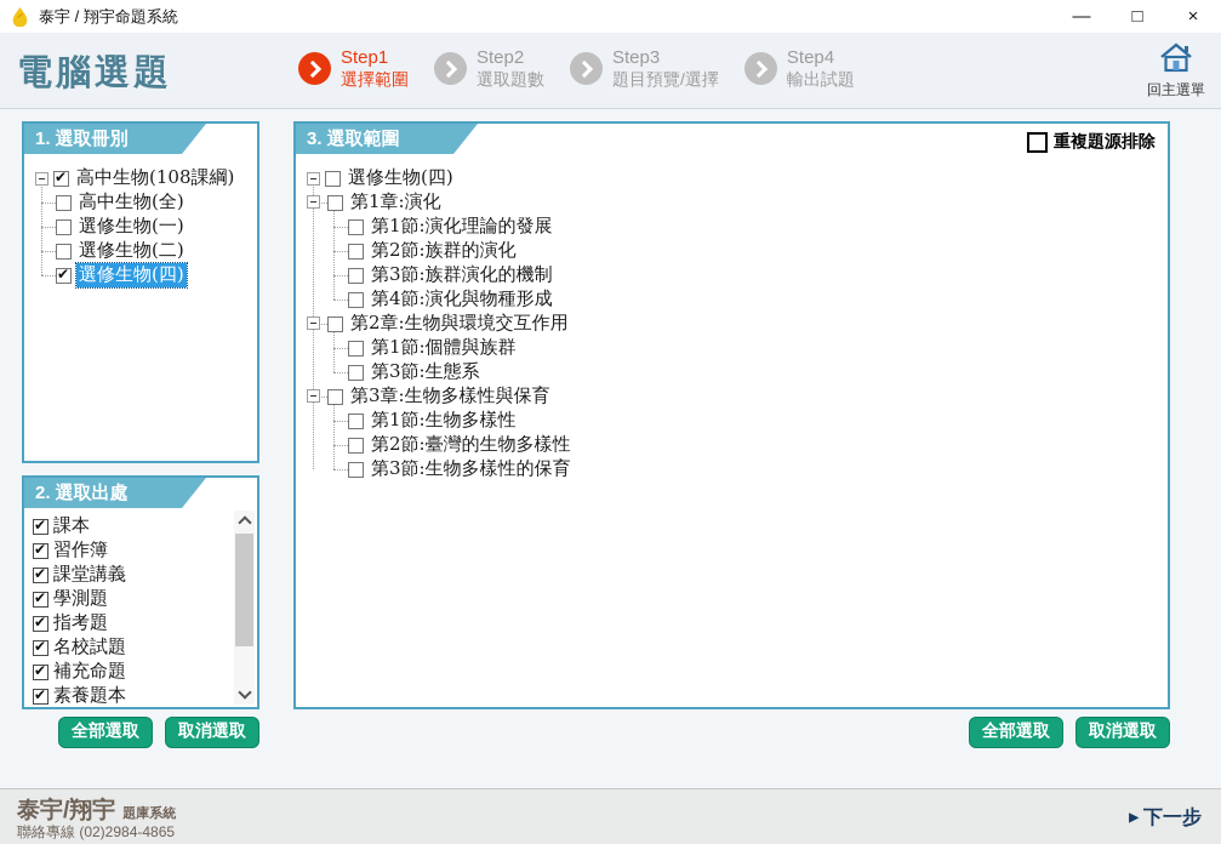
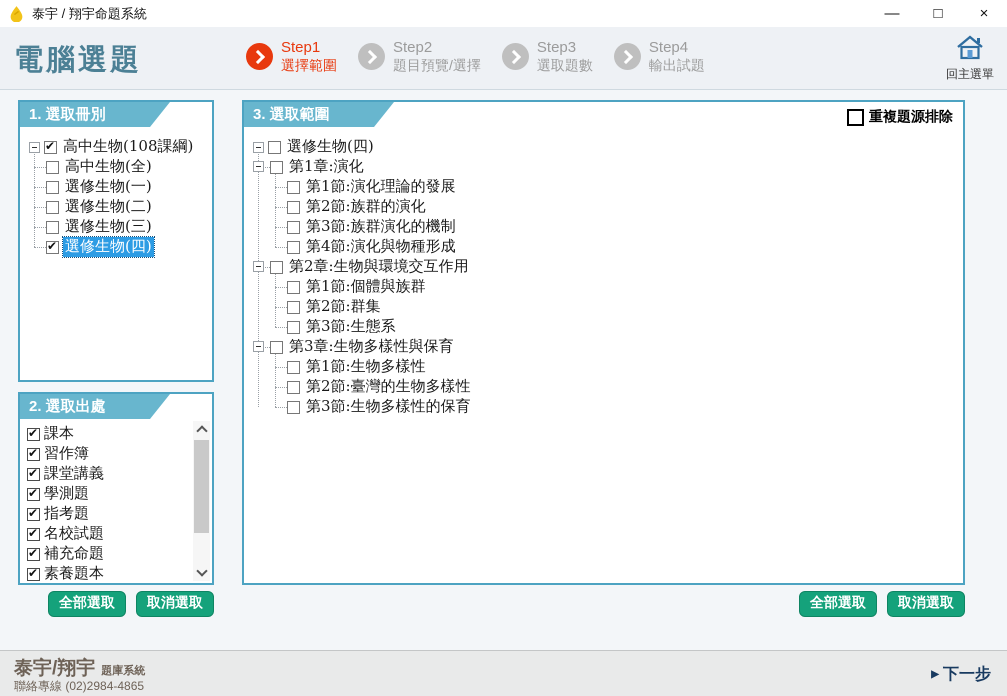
  泰宇 / 翔宇命題系統
  —
  □
  ×
  電腦選題
  Step1
  選擇範圍
  Step2
- 選取題數
+ 題目預覽/選擇
  Step3
- 題目預覽/選擇
+ 選取題數
  Step4
  輸出試題
  回主選單
  1. 選取冊別
  高中生物(108課綱)
  高中生物(全)
  選修生物(一)
  選修生物(二)
+ 選修生物(三)
  選修生物(四)
  2. 選取出處
  課本
  習作簿
  課堂講義
  學測題
  指考題
  名校試題
  補充命題
  素養題本
  全部選取
  取消選取
  3. 選取範圍
  重複題源排除
  選修生物(四)
  第1章:演化
  第1節:演化理論的發展
  第2節:族群的演化
  第3節:族群演化的機制
  第4節:演化與物種形成
  第2章:生物與環境交互作用
  第1節:個體與族群
+ 第2節:群集
  第3節:生態系
  第3章:生物多樣性與保育
  第1節:生物多樣性
  第2節:臺灣的生物多樣性
  第3節:生物多樣性的保育
  全部選取
  取消選取
  泰宇/翔宇 題庫系統
  聯絡專線 (02)2984-4865
  ▶
  下一步
